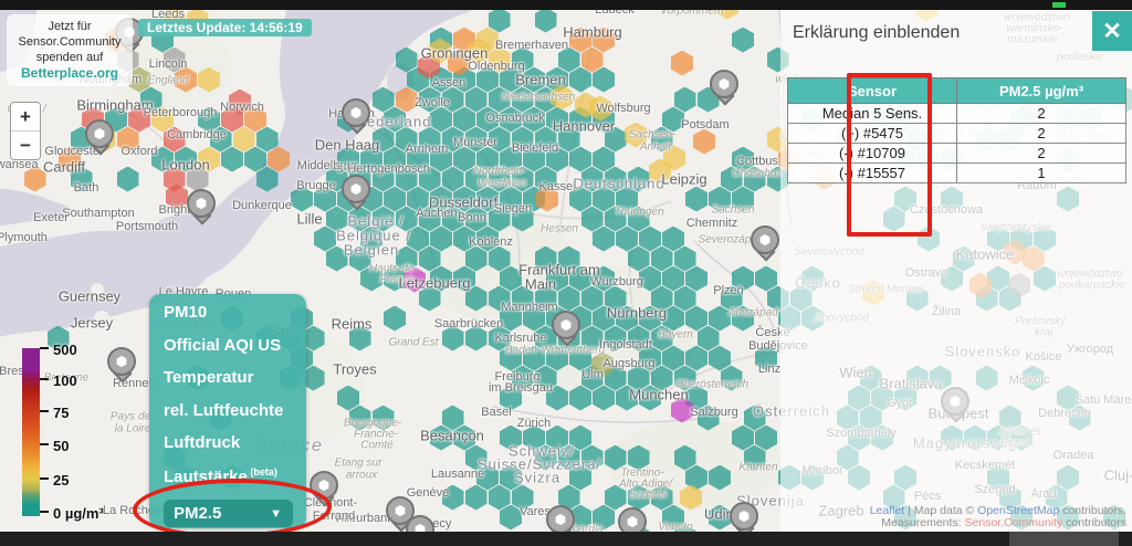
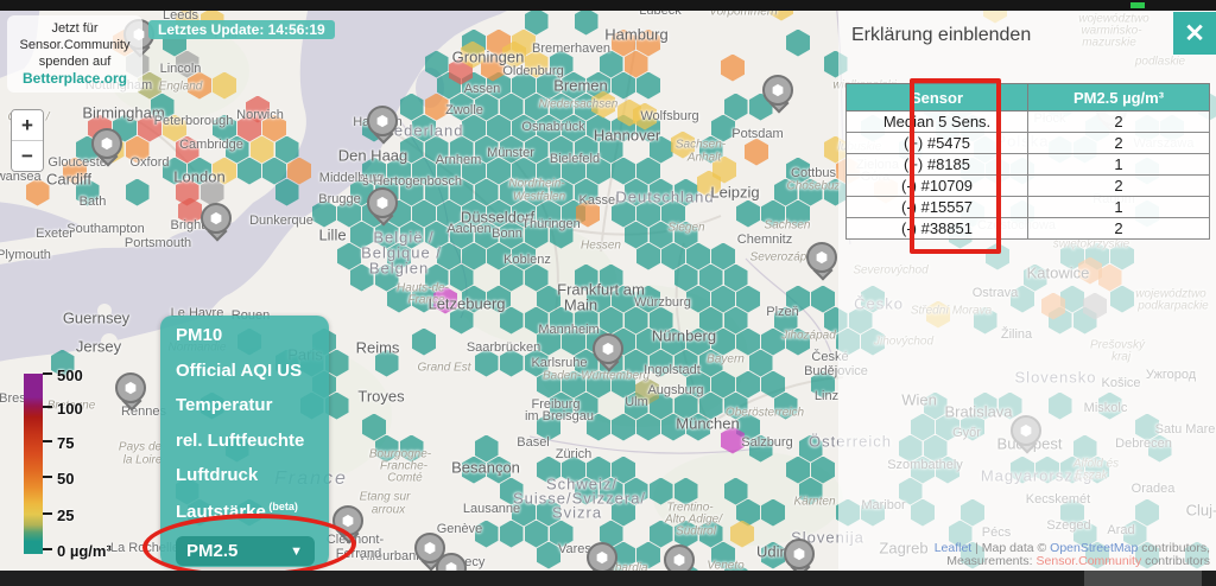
  Leeds
  Lincoln
  Nottingham
  England
  Birmingham
  Peterborough
  Norwich
  Cambridge
  Oxford
  London
  Gloucest
  Cardiff
  wansea
  Bath
  Southampton
  Portsmouth
  Exeter
  Plymouth
  Guernsey
  Jersey
  Dunkerque
  Lille
  Middelburg
  Brugge
  Den Haag
  ederland
  Zwolle
  Arnhem
  's-Hertogenbosch
  België /
  Belgique /
  Belgien
  Le Havre
  Hauts-de-
  France
  Reims
  Troyes
  Grand Est
  Letzebuerg
  retagne
  Renne
  Pays de
  la Loire
  Bourgogne-
  Franche-
  Comté
  Besançon
  Lausanne
  Genève
  Villeurban
  Etang sur
  arroux
  Clemont-
  Ferrand
  Hamburg
  Lübeck
  Vorpommern
  Groningen
  Assen
  Oldenburg
  Bremerhaven
  Bremen
  Niedersachsen
  Osnabrück
  Hannover
  Wolfsburg
  Bielefeld
  Münster
  Sachsen-
  Anhalt
  Potsdam
  Nordrhein-
  Westfalen
  Düsseldorf
  Aachen
  Bonn
- Siegen
+ Thüringen
  Kassel
  Deutschland
  Leipzig
  Cottbus
  Chóśebuz
  Chemnitz
- Thüringen
+ Siegen
  Sachsen
  Hessen
  Koblenz
  Frankfurt am
  Main
  Würzburg
  Mannheim
  Saarbrücken
  Karlsruhe
  Baden-Württemberg
  Nürnberg
  Ingolstadt
  Bayern
  Augsburg
  Ulm
  München
  Freiburg
  im Breisgau
  Basel
  Zürich
  Schweiz/
  Suisse/Svizzera/
  Svizra
  Salzburg
  Oberösterreich
  Linz
  Österreich
  Kärnten
  Plzeň
  Jihozápad
  Severozáp
  České
  Budějovice
  Česko
  Jihovýchod
  Severovýchod
  Střední Morava
  Polska
  Radom
  Częstochowa
  świętokrzyskie
  Góra
  lubuskie
  województwo
  warmińsko-
  mazurskie
  podlaskie
  województwo
  podkarpackie
  Katowice
  Ostrava
  Žilina
  Slovensko
  Košice
  Prešovský
  kraj
  Ужгород
  Wien
  Bratislava
  Győr
  Bupest
  Magyarország
  Szombathely
  Kecskemét
  Miskolc
  Debrecen
  Oradea
  Satu Mare
  Cluj-
  Maribor
  Zagreb
  Pécs
  Szeged
  Arad
  Slovenija
  Alföld és
  Észak
  Trentino-
  Alto Adige/
  Südtirol
  Veneto
  ⬢
  ⬢
  ⬢
  ⬢
  ⬢
  ⬢
  ⬢
  ⬢
  ⬢
  ⬢
  ⬢
  ⬢
  ⬢
  ⬢
  ⬢
  ⬢
  Erklärung einblenden
  ✕
  Sensor	PM2.5 µg/m³
  Median 5 Sens.	2
  (+) #5475	2
+ (+) #8185	1
  (-) #10709	2
  (-) #15557	1
+ (-) #38851	2
  PM10
  Official AQI US
  Temperatur
  rel. Luftfeuchte
  Luftdruck
  Lautstärke (beta)
  PM2.5
  ▼
  500
  100
  75
  50
  25
  0 µg/m³
  Jetzt für
  Sensor.Community
  spenden auf
  Betterplace.org
  Letztes Update: 14:56:19
  +
  −
  Leaflet | Map data © OpenStreetMap contributors,
  Measurements: Sensor.Community contributors
